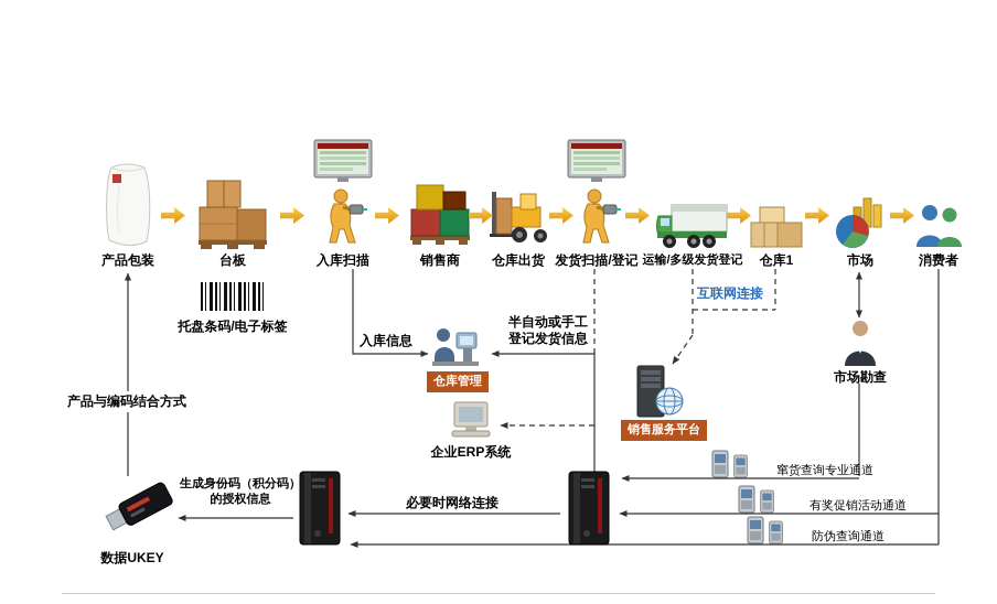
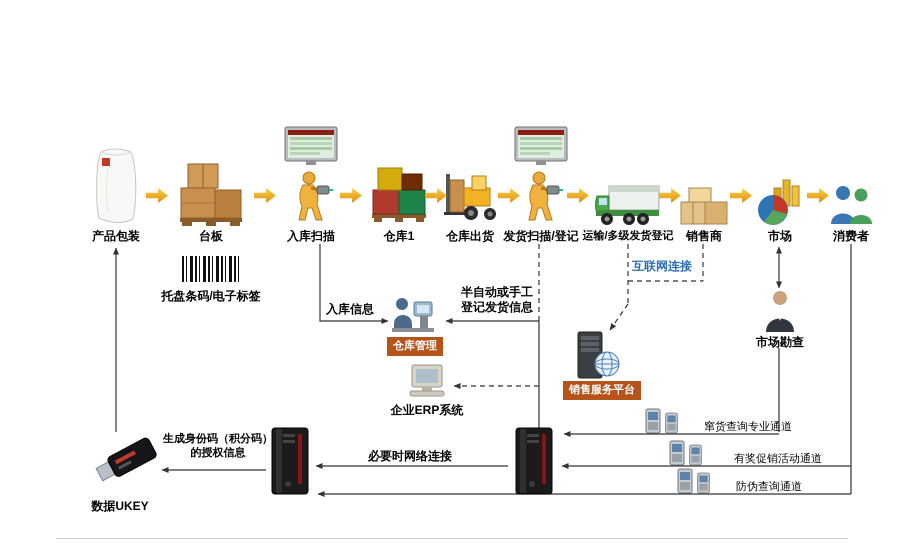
  产品包装
  台板
  入库扫描
- 销售商
+ 仓库1
  仓库出货
  发货扫描/登记
  运输/多级发货登记
- 仓库1
+ 销售商
  市场
  消费者
  托盘条码/电子标签
  入库信息
  仓库管理
  半自动或手工
  登记发货信息
  互联网连接
  企业ERP系统
  销售服务平台
  市场勘查
- 产品与编码结合方式
  生成身份码（积分码）
  的授权信息
  数据UKEY
  必要时网络连接
  窜货查询专业通道
  有奖促销活动通道
  防伪查询通道
